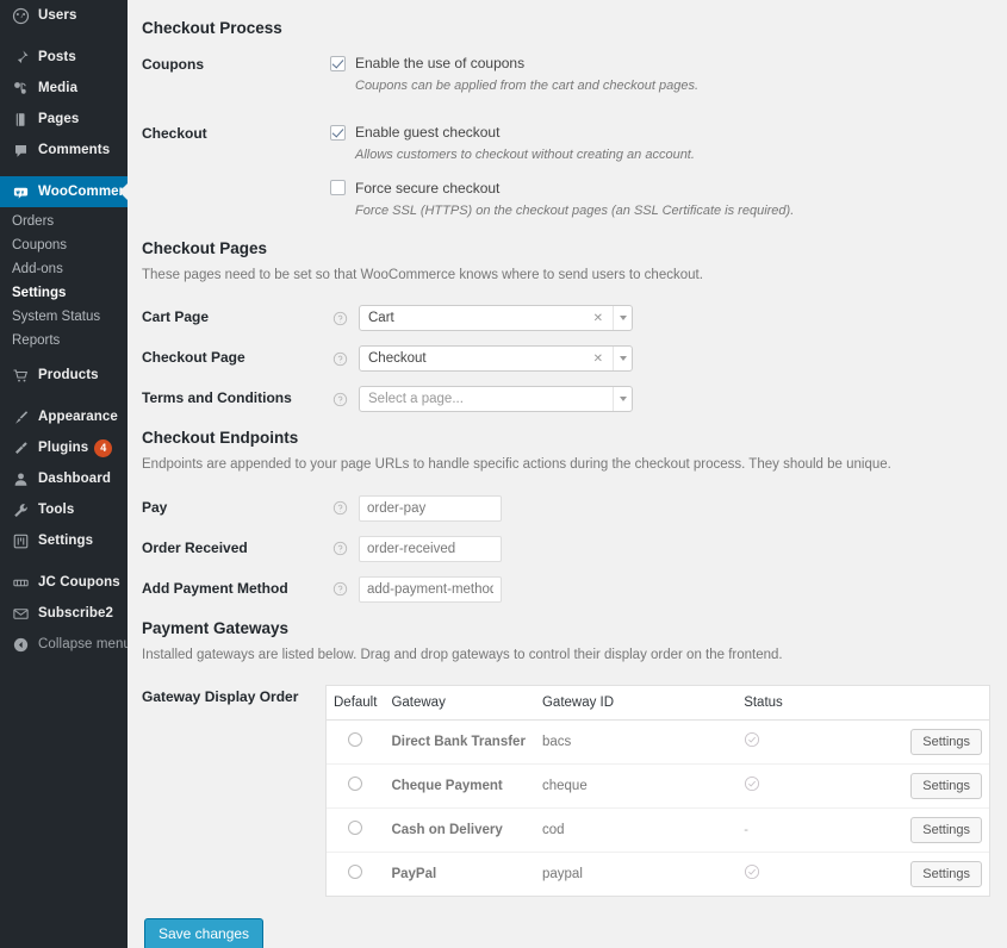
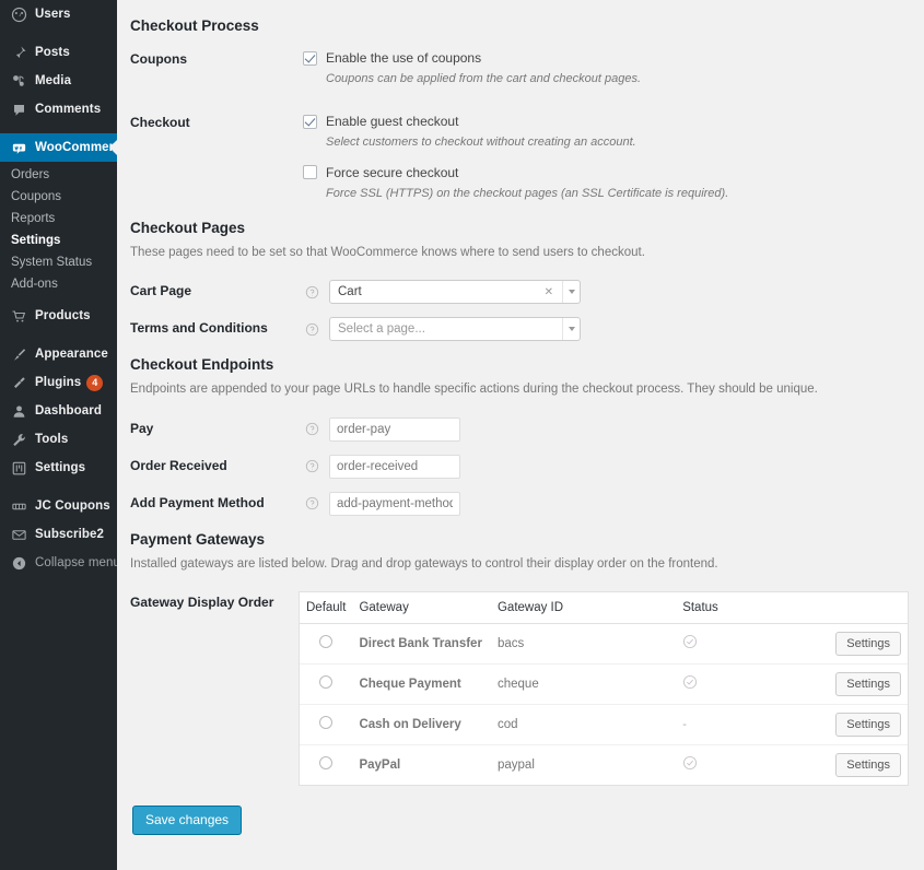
  Users
  Posts
  Media
- Pages
  Comments
  WooCommer
  Orders
  Coupons
- Add-ons
+ Reports
  Settings
  System Status
- Reports
+ Add-ons
  Products
  Appearance
  Plugins
  4
  Dashboard
  Tools
  Settings
  JC Coupons
  Subscribe2
  Collapse men
  Checkout Process
  Coupons	Enable the use of coupons Coupons can be applied from the cart and checkout pages.
- Checkout	Enable guest checkout Allows customers to checkout without creating an account. Force secure checkout Force SSL (HTTPS) on the checkout pages (an SSL Certificate is required).
+ Checkout	Enable guest checkout Select customers to checkout without creating an account. Force secure checkout Force SSL (HTTPS) on the checkout pages (an SSL Certificate is required).
  Checkout Pages
  These pages need to be set so that WooCommerce knows where to send users to checkout.
  Cart Page	Cart ✕
- Checkout Page	Checkout ✕
  Terms and Conditions	Select a page...
  Checkout Endpoints
  Endpoints are appended to your page URLs to handle specific actions during the checkout process. They should be unique.
  Pay	order-pay
  Order Received	order-received
  Add Payment Method	add-payment-metho
  Payment Gateways
  Installed gateways are listed below. Drag and drop gateways to control their display order on the frontend.
  Gateway Display Order
  Default	Gateway	Gateway ID	Status
  	Direct Bank Transfer	bacs		Settings
  	Cheque Payment	cheque		Settings
  	Cash on Delivery	cod	-	Settings
  	PayPal	paypal		Settings
  Save changes
